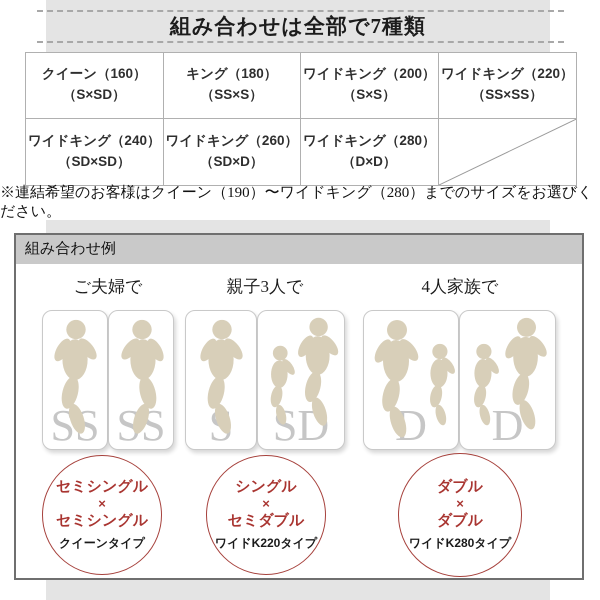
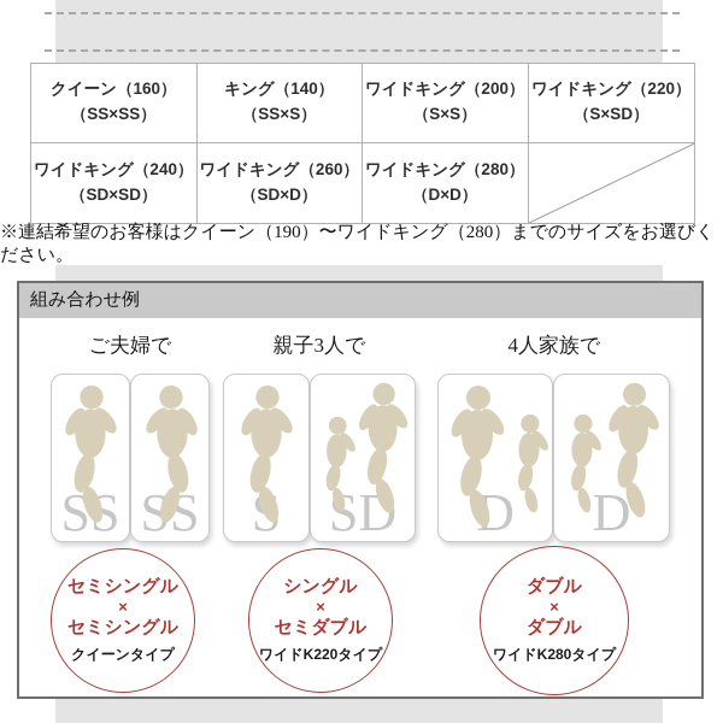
- 組み合わせは全部で7種類
  クイーン（160）
- （S×SD）
+ （SS×SS）
- キング（180）
+ キング（140）
  （SS×S）
  ワイドキング（200）
  （S×S）
  ワイドキング（220）
- （SS×SS）
+ （S×SD）
  ワイドキング（240）
  （SD×SD）
  ワイドキング（260）
  （SD×D）
  ワイドキング（280）
  （D×D）
  ※連結希望のお客様はクイーン（190）〜ワイドキング（280）までのサイズをお選びください。
  組み合わせ例
  ご夫婦で
  親子3人で
  4人家族で
  SS
  SS
  SD
  D
  D
  セミシングル
  ×
  セミシングル
  クイーンタイプ
  シングル
  ×
  セミダブル
  ワイドK220タイプ
  ダブル
  ×
  ダブル
  ワイドK280タイプ
